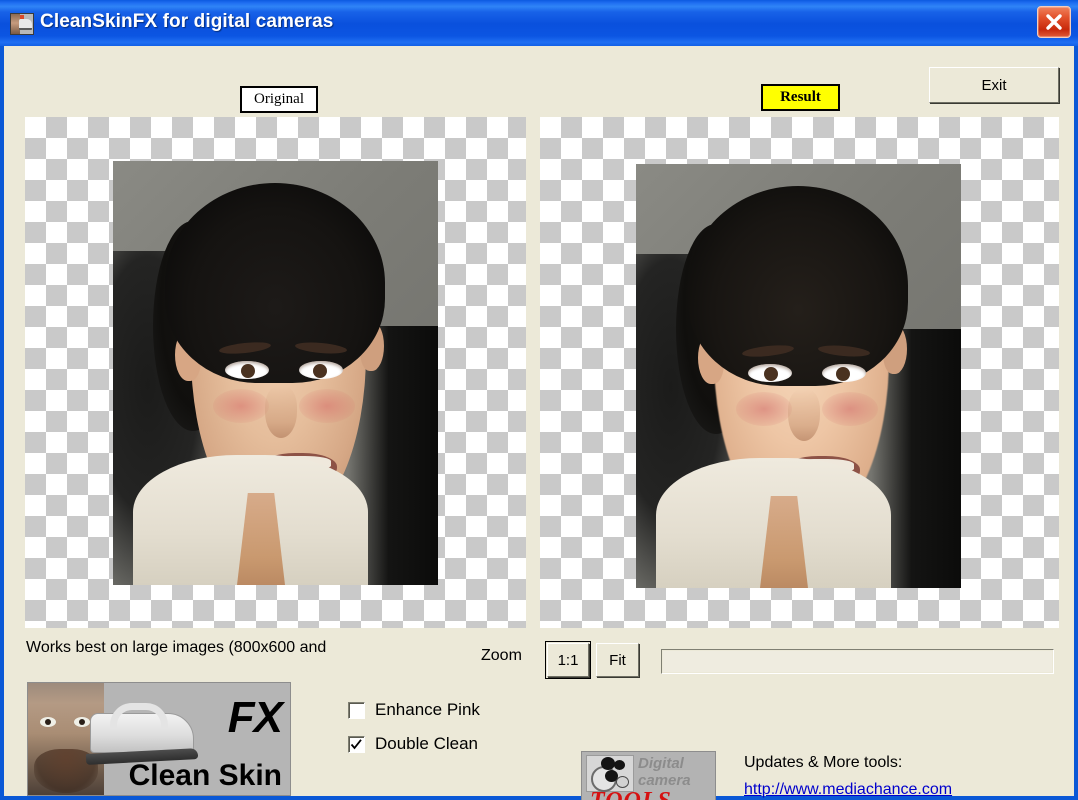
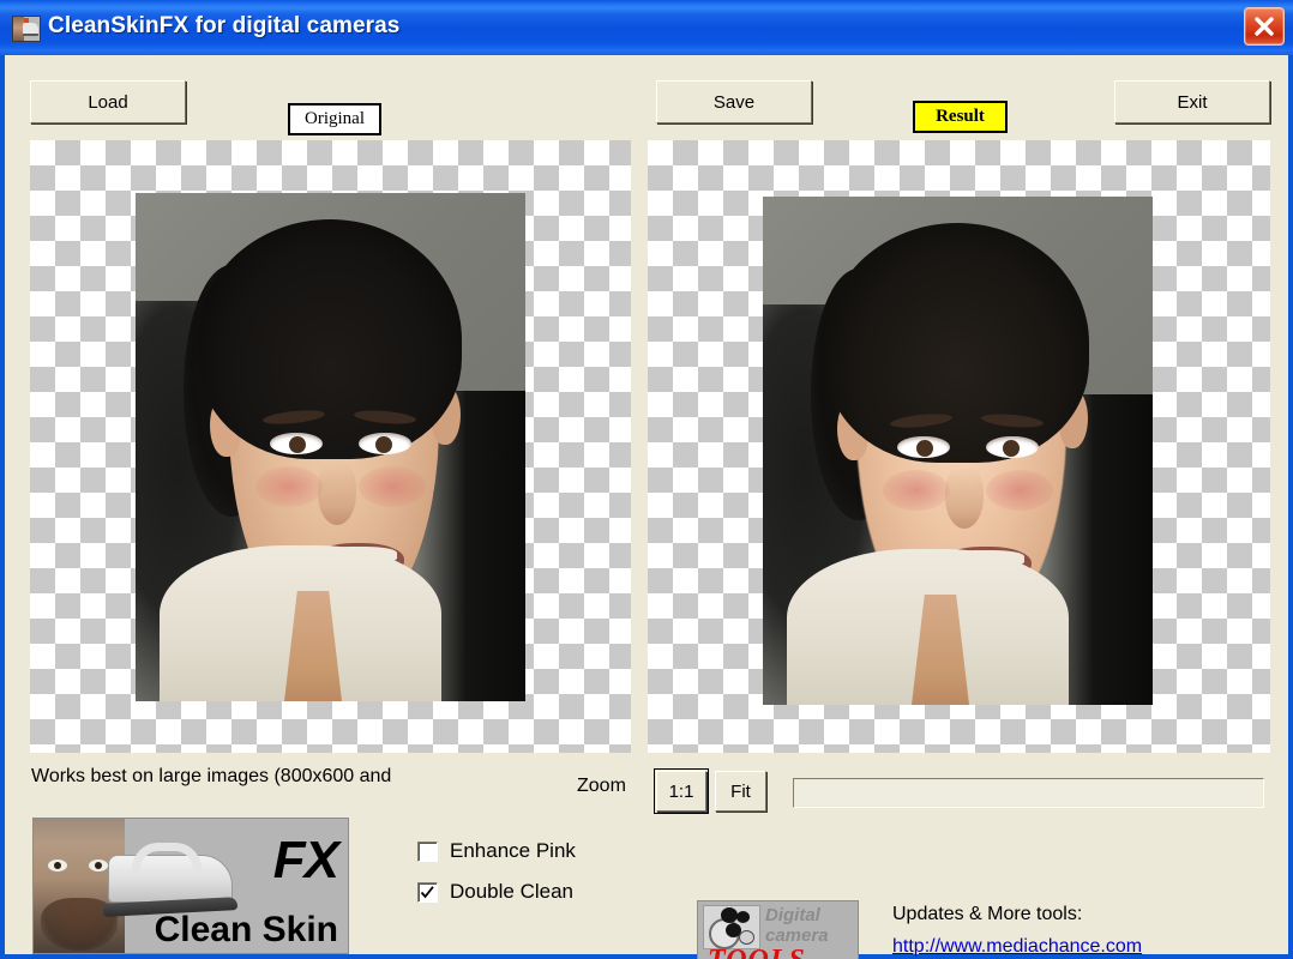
  CleanSkinFX for digital cameras
+ Load
+ Save
  Exit
  Original
  Result
  Works best on large images (800x600 and
  Zoom
  1:1
  Fit
  FX
  Clean Skin
  Enhance Pink
  Double Clean
  Digital
  camera
  Updates & More tools:
  http://www.mediachance.com
